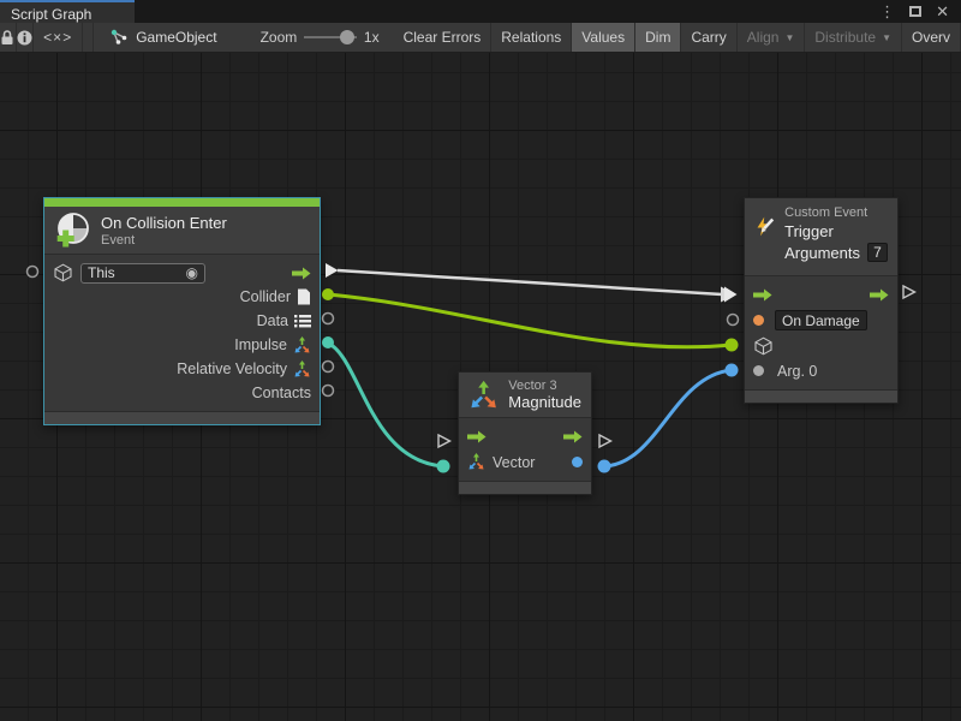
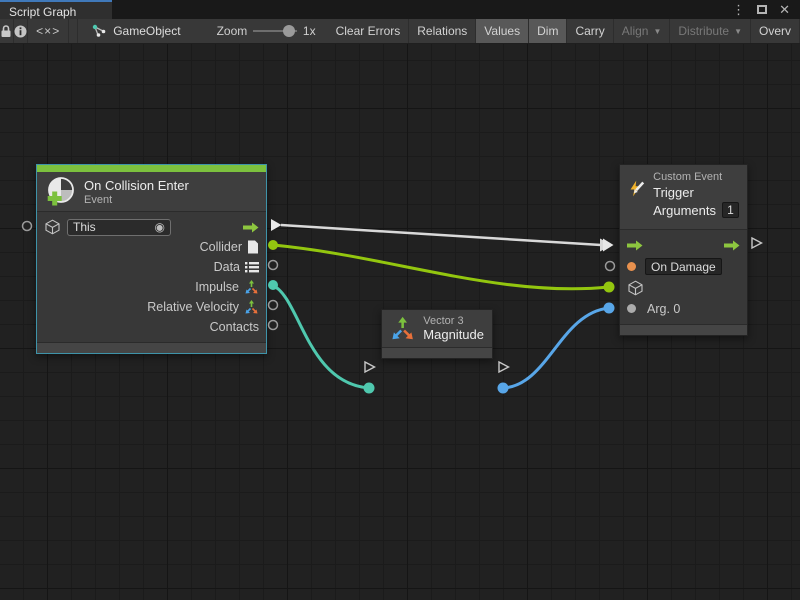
  Script Graph
  ⋮
  ✕
  <×>
  GameObject
  Zoom
  1x
  Clear Errors
  Relations
  Values
  Dim
  Carry
  Align
  ▼
  Distribute
  ▼
  Overv
  On Collision Enter
  Event
  This
  ◉
  Collider
  Data
  Impulse
  Relative Velocity
  Contacts
  Vector 3
  Magnitude
- Vector
  Custom Event
  Trigger
  Arguments
- 7
+ 1
  On Damage
  Arg. 0
